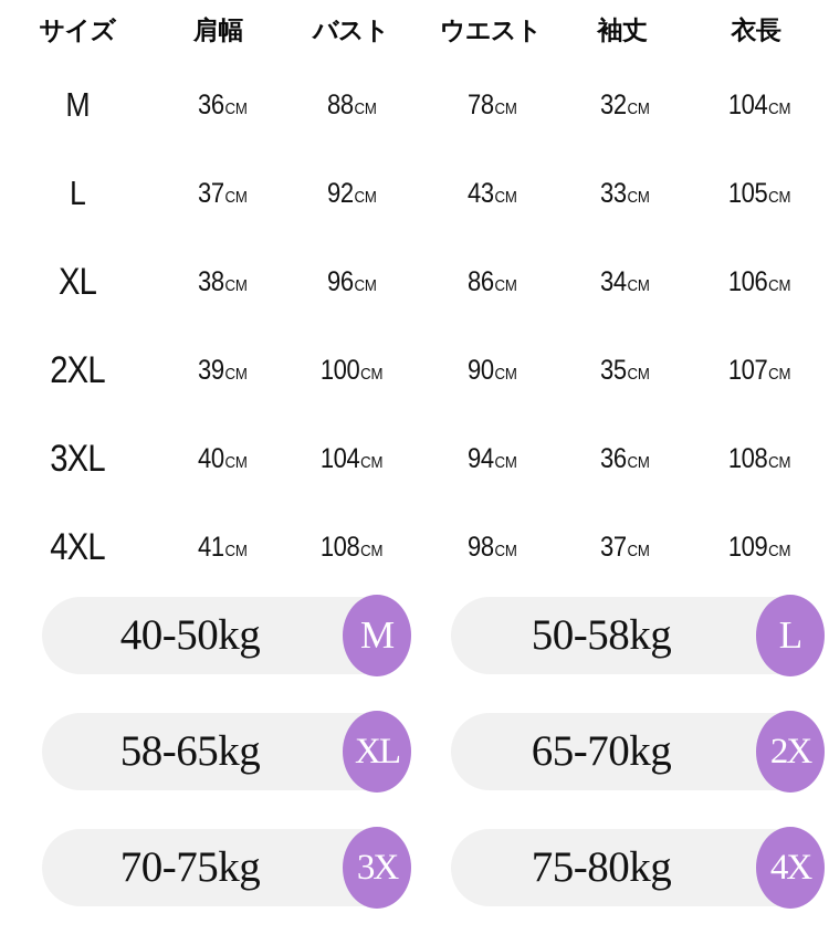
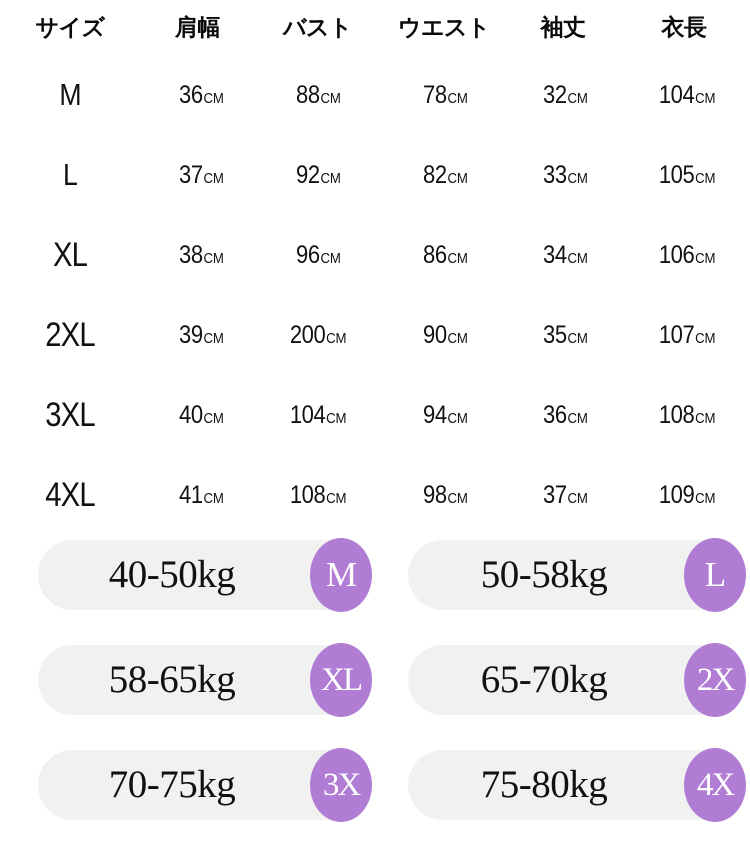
  サイズ	肩幅	バスト	ウエスト	袖丈	衣長
  M	36CM	88CM	78CM	32CM	104CM
- L	37CM	92CM	43CM	33CM	105CM
+ L	37CM	92CM	82CM	33CM	105CM
  XL	38CM	96CM	86CM	34CM	106CM
- 2XL	39CM	100CM	90CM	35CM	107CM
+ 2XL	39CM	200CM	90CM	35CM	107CM
  3XL	40CM	104CM	94CM	36CM	108CM
  4XL	41CM	108CM	98CM	37CM	109CM
  40-50kg
  M
  50-58kg
  L
  58-65kg
  XL
  65-70kg
  2X
  70-75kg
  3X
  75-80kg
  4X
